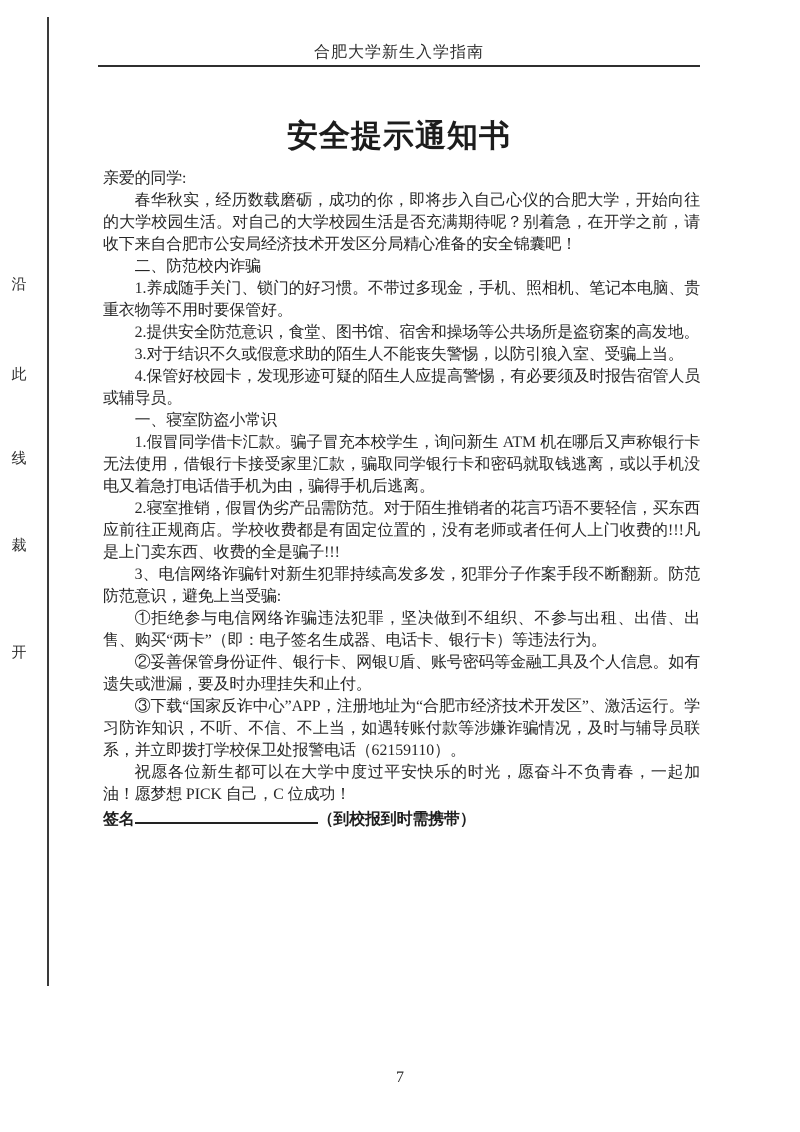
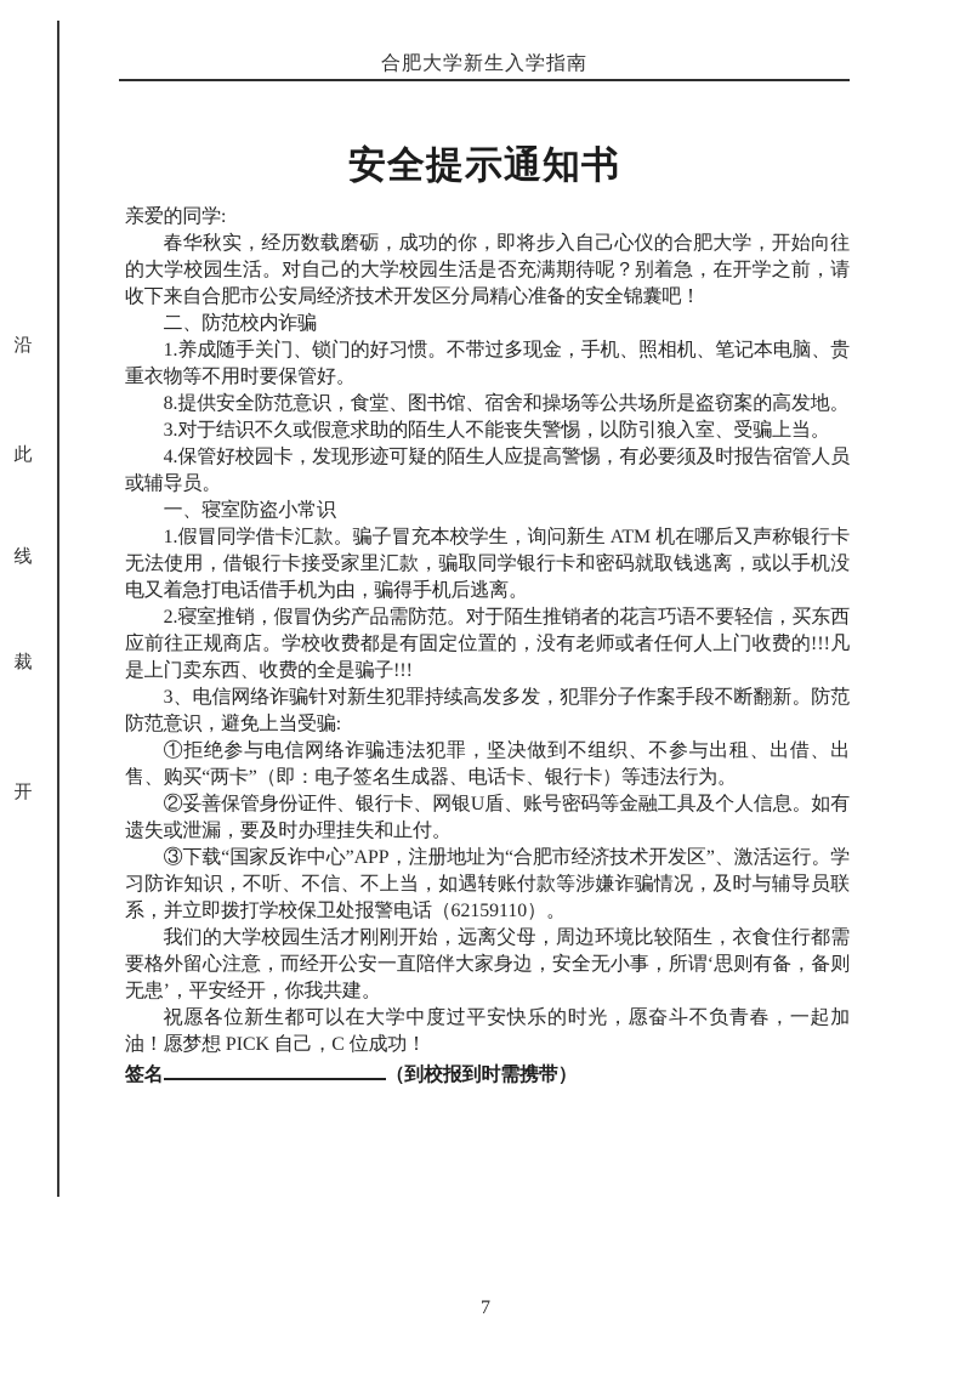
  沿
  此
  线
  裁
  开
  合肥大学新生入学指南
  安全提示通知书
  亲爱的同学:
  春华秋实，经历数载磨砺，成功的你，即将步入自己心仪的合肥大学，开始向往的大学校园生活。对自己的大学校园生活是否充满期待呢？别着急，在开学之前，请收下来自合肥市公安局经济技术开发区分局精心准备的安全锦囊吧！
  二、防范校内诈骗
  1.养成随手关门、锁门的好习惯。不带过多现金，手机、照相机、笔记本电脑、贵重衣物等不用时要保管好。
- 2.提供安全防范意识，食堂、图书馆、宿舍和操场等公共场所是盗窃案的高发地。
+ 8.提供安全防范意识，食堂、图书馆、宿舍和操场等公共场所是盗窃案的高发地。
  3.对于结识不久或假意求助的陌生人不能丧失警惕，以防引狼入室、受骗上当。
  4.保管好校园卡，发现形迹可疑的陌生人应提高警惕，有必要须及时报告宿管人员或辅导员。
  一、寝室防盗小常识
  1.假冒同学借卡汇款。骗子冒充本校学生，询问新生 ATM 机在哪后又声称银行卡无法使用，借银行卡接受家里汇款，骗取同学银行卡和密码就取钱逃离，或以手机没电又着急打电话借手机为由，骗得手机后逃离。
  2.寝室推销，假冒伪劣产品需防范。对于陌生推销者的花言巧语不要轻信，买东西应前往正规商店。学校收费都是有固定位置的，没有老师或者任何人上门收费的!!!凡是上门卖东西、收费的全是骗子!!!
  3、电信网络诈骗针对新生犯罪持续高发多发，犯罪分子作案手段不断翻新。防范防范意识，避免上当受骗:
  ①拒绝参与电信网络诈骗违法犯罪，坚决做到不组织、不参与出租、出借、出售、购买“两卡”（即：电子签名生成器、电话卡、银行卡）等违法行为。
  ②妥善保管身份证件、银行卡、网银U盾、账号密码等金融工具及个人信息。如有遗失或泄漏，要及时办理挂失和止付。
  ③下载“国家反诈中心”APP，注册地址为“合肥市经济技术开发区”、激活运行。学习防诈知识，不听、不信、不上当，如遇转账付款等涉嫌诈骗情况，及时与辅导员联系，并立即拨打学校保卫处报警电话（62159110）。
+ 我们的大学校园生活才刚刚开始，远离父母，周边环境比较陌生，衣食住行都需要格外留心注意，而经开公安一直陪伴大家身边，安全无小事，所谓‘思则有备，备则无患’，平安经开，你我共建。
  祝愿各位新生都可以在大学中度过平安快乐的时光，愿奋斗不负青春，一起加油！愿梦想 PICK 自己，C 位成功！
  签名 （到校报到时需携带）
  7
